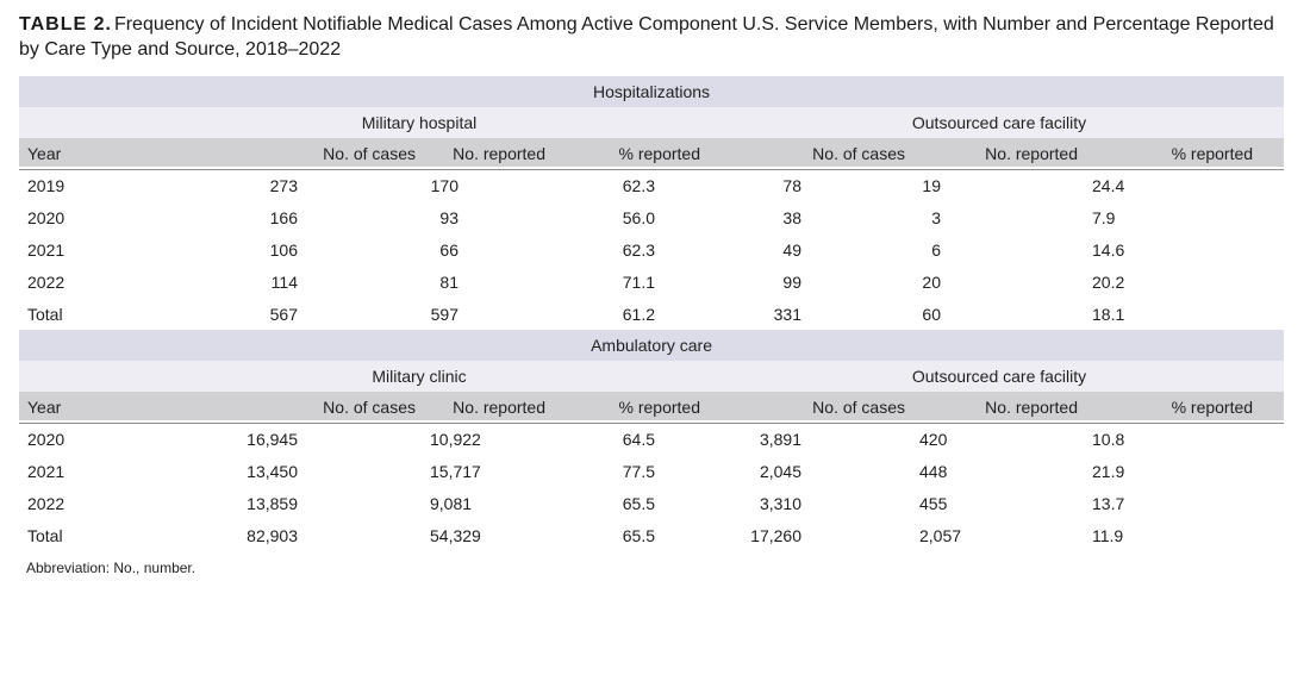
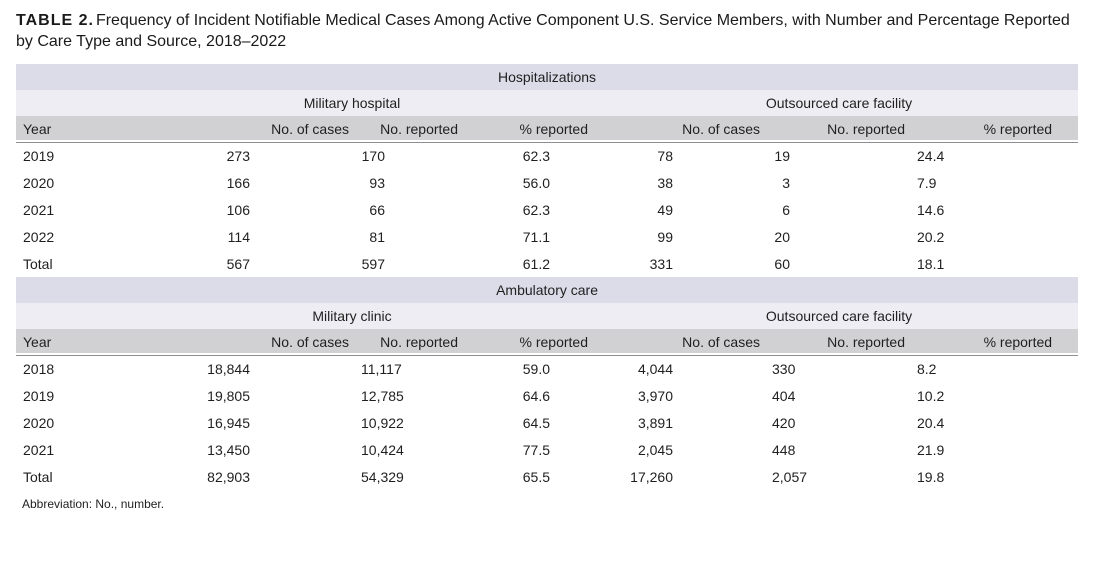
  TABLE 2.Frequency of Incident Notifiable Medical Cases Among Active Component U.S. Service Members, with Number and Percentage Reported by Care Type and Source, 2018–2022
  Hospitalizations
  	Military hospital	Outsourced care facility
  Year	No. of cases	No. reported	% reported	No. of cases	No. reported	% reported
  2019	273	170	62.3	78	19	24.4
  2020	166	93	56.0	38	3	7.9
  2021	106	66	62.3	49	6	14.6
  2022	114	81	71.1	99	20	20.2
  Total	567	597	61.2	331	60	18.1
  Ambulatory care
  	Military clinic	Outsourced care facility
  Year	No. of cases	No. reported	% reported	No. of cases	No. reported	% reported
+ 2018	18,844	11,117	59.0	4,044	330	8.2
+ 2019	19,805	12,785	64.6	3,970	404	10.2
- 2020	16,945	10,922	64.5	3,891	420	10.8
+ 2020	16,945	10,922	64.5	3,891	420	20.4
- 2021	13,450	15,717	77.5	2,045	448	21.9
+ 2021	13,450	10,424	77.5	2,045	448	21.9
- 2022	13,859	9,081	65.5	3,310	455	13.7
- Total	82,903	54,329	65.5	17,260	2,057	11.9
+ Total	82,903	54,329	65.5	17,260	2,057	19.8
  Abbreviation: No., number.
